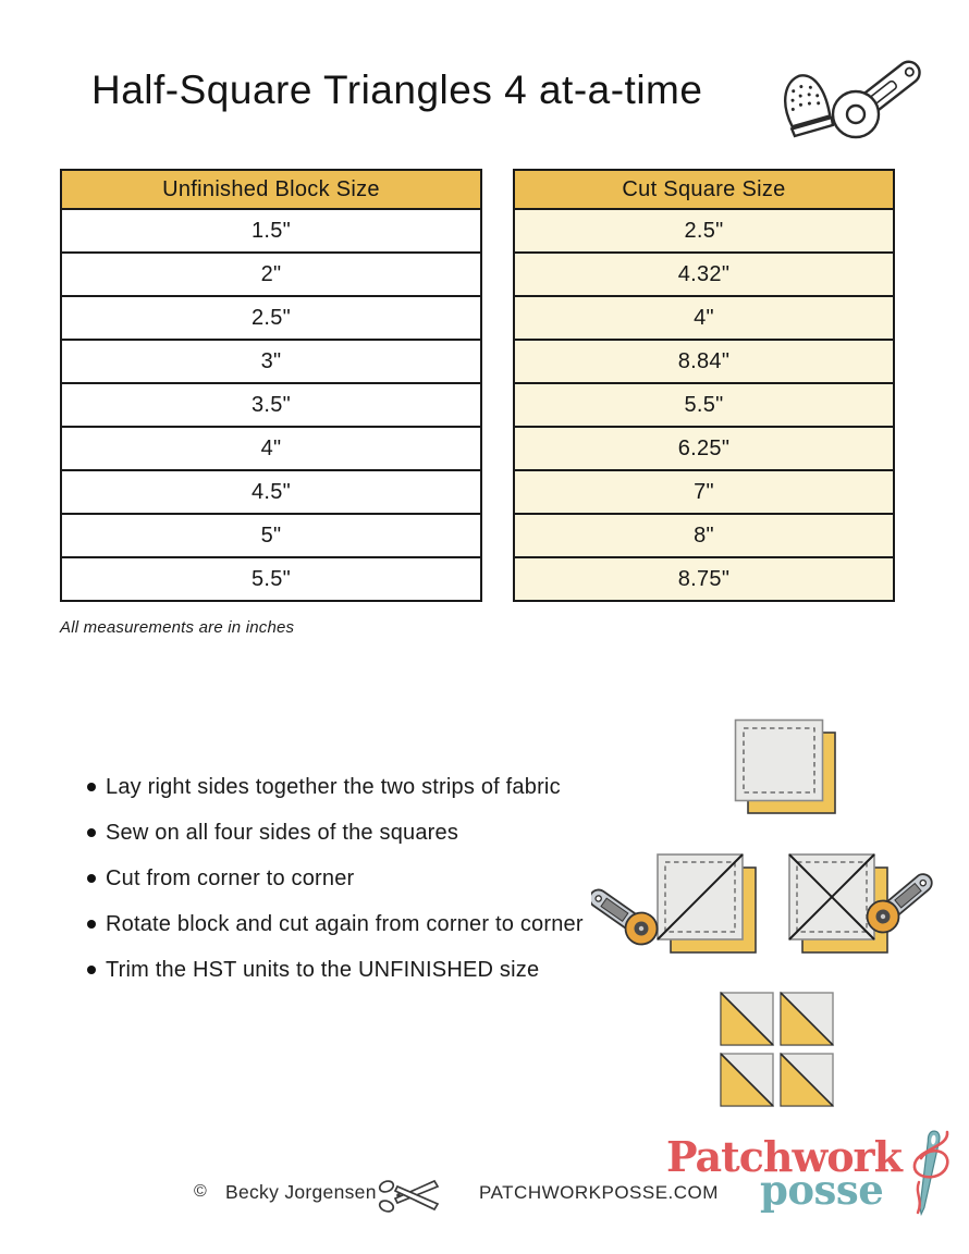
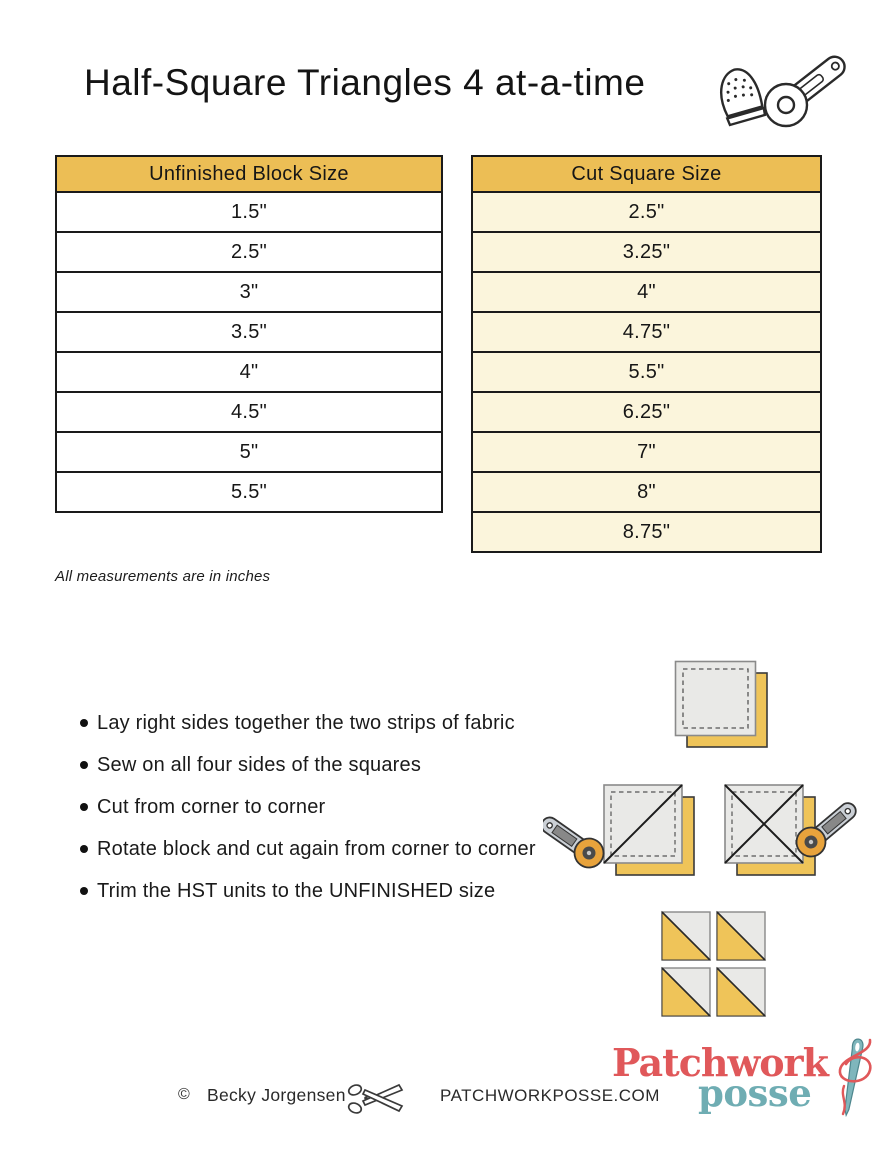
  Half-Square Triangles 4 at-a-time
  Unfinished Block Size
  1.5"
- 2"
  2.5"
  3"
  3.5"
  4"
  4.5"
  5"
  5.5"
  Cut Square Size
  2.5"
- 4.32"
+ 3.25"
  4"
- 8.84"
+ 4.75"
  5.5"
  6.25"
  7"
  8"
  8.75"
  All measurements are in inches
  Lay right sides together the two strips of fabric
  Sew on all four sides of the squares
  Cut from corner to corner
  Rotate block and cut again from corner to corner
  Trim the HST units to the UNFINISHED size
  Patchwork
  posse
  ©
  Becky Jorgensen
  PATCHWORKPOSSE.COM
